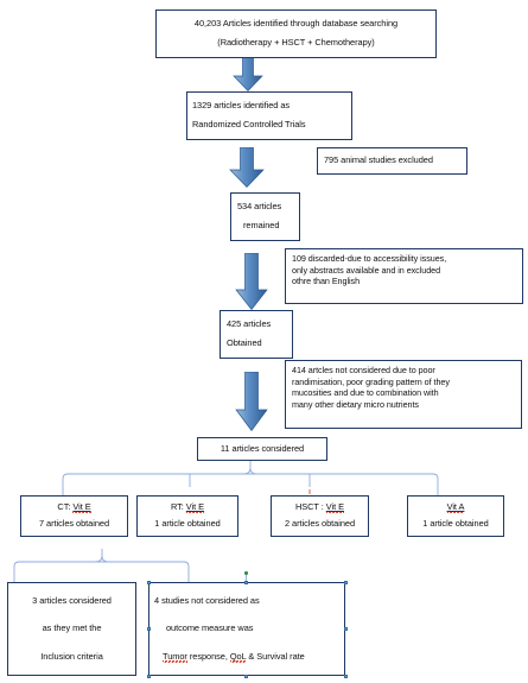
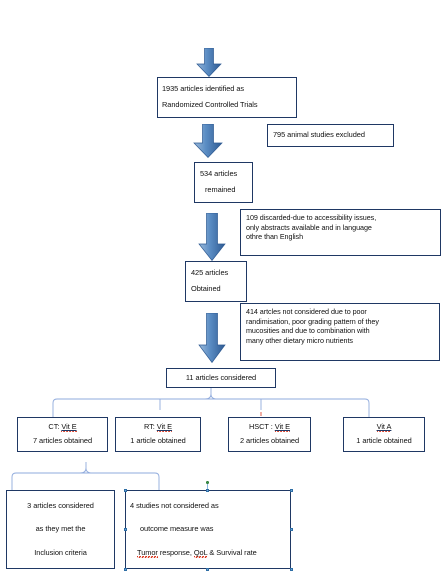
- 40,203 Articles identified through database searching
- (Radiotherapy + HSCT + Chemotherapy)
- 1329 articles identified as
+ 1935 articles identified as
  Randomized Controlled Trials
  795 animal studies excluded
  534 articles
  remained
  109 discarded-due to accessibility issues,
- only abstracts available and in excluded
+ only abstracts available and in language
  othre than English
  425 articles
  Obtained
  414 artcles not considered due to poor
  randimisation, poor grading pattern of they
  mucosities and due to combination with
  many other dietary micro nutrients
  11 articles considered
  CT: Vit E
  7 articles obtained
  RT: Vit E
  1 article obtained
  HSCT : Vit E
  2 articles obtained
  Vit A
  1 article obtained
  3 articles considered
  as they met the
  Inclusion criteria
  4 studies not considered as
  outcome measure was
  Tumor response, QoL & Survival rate
